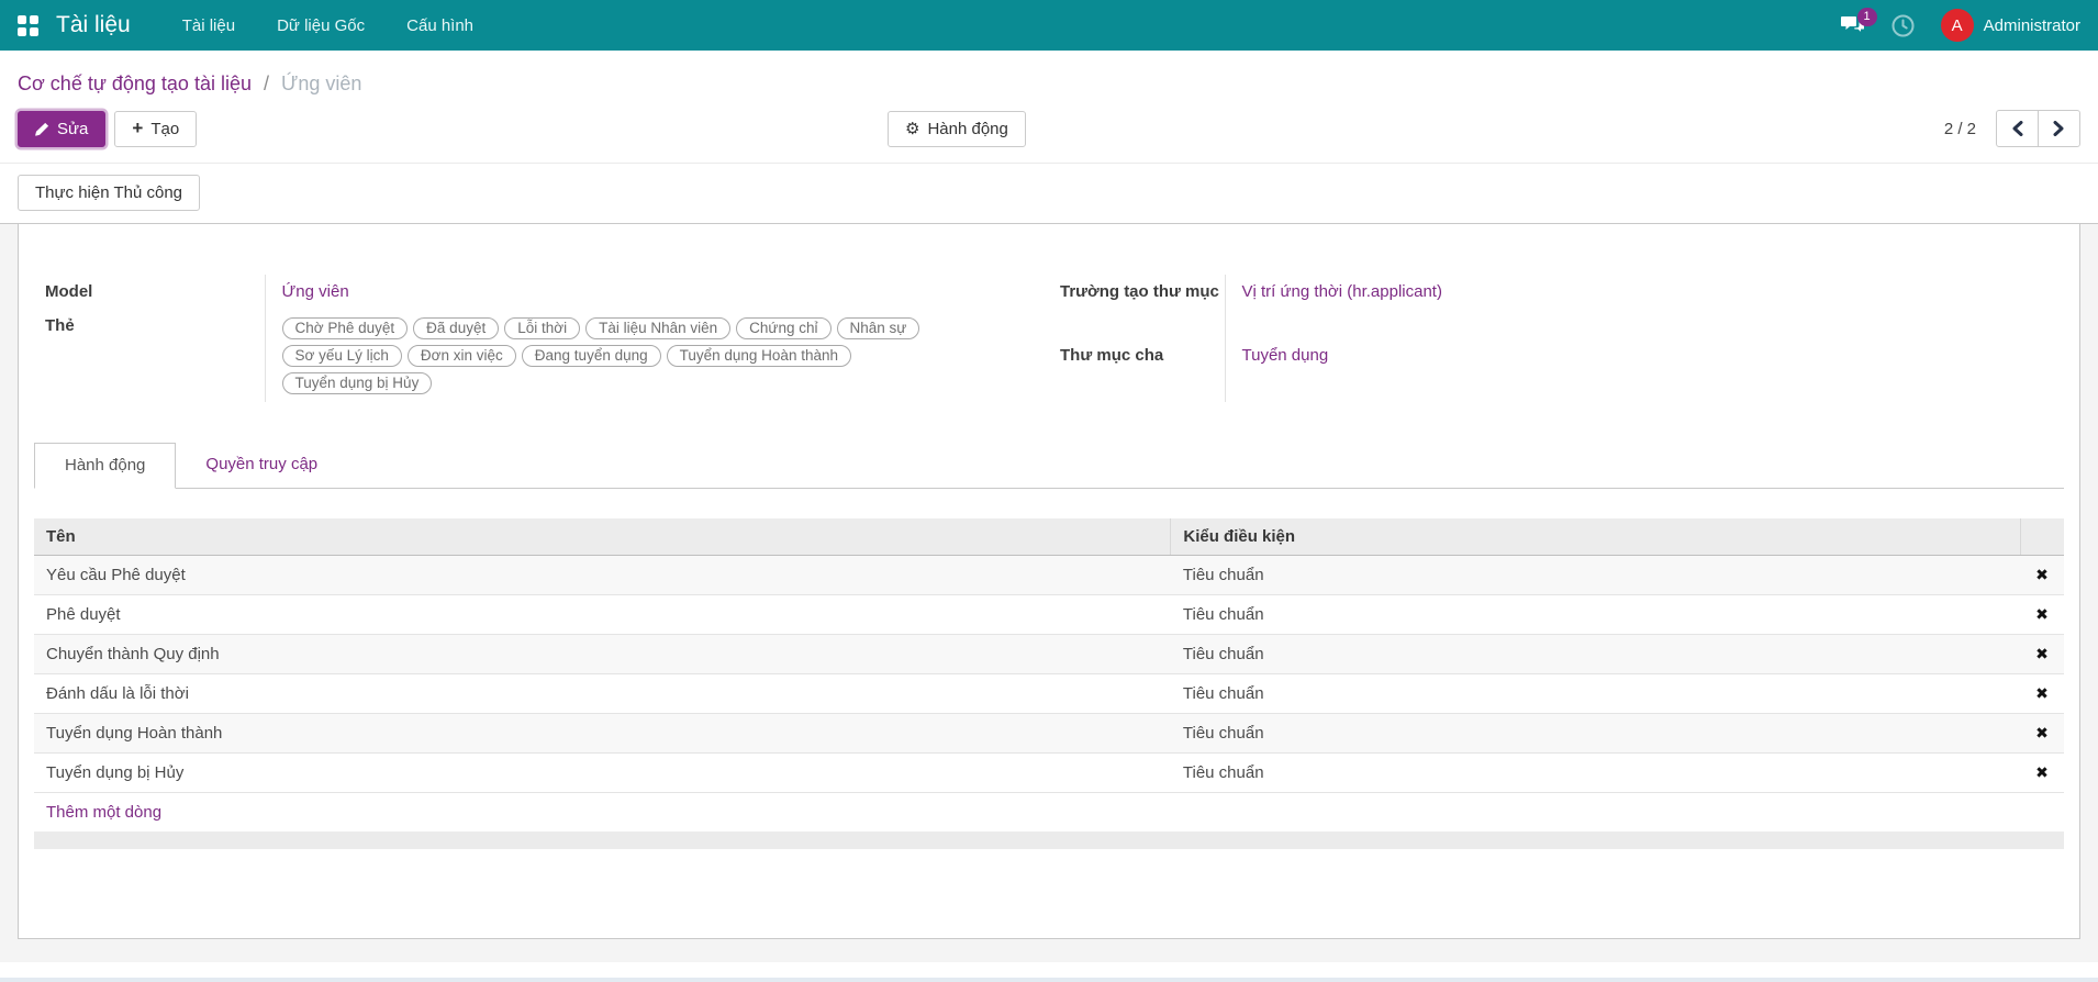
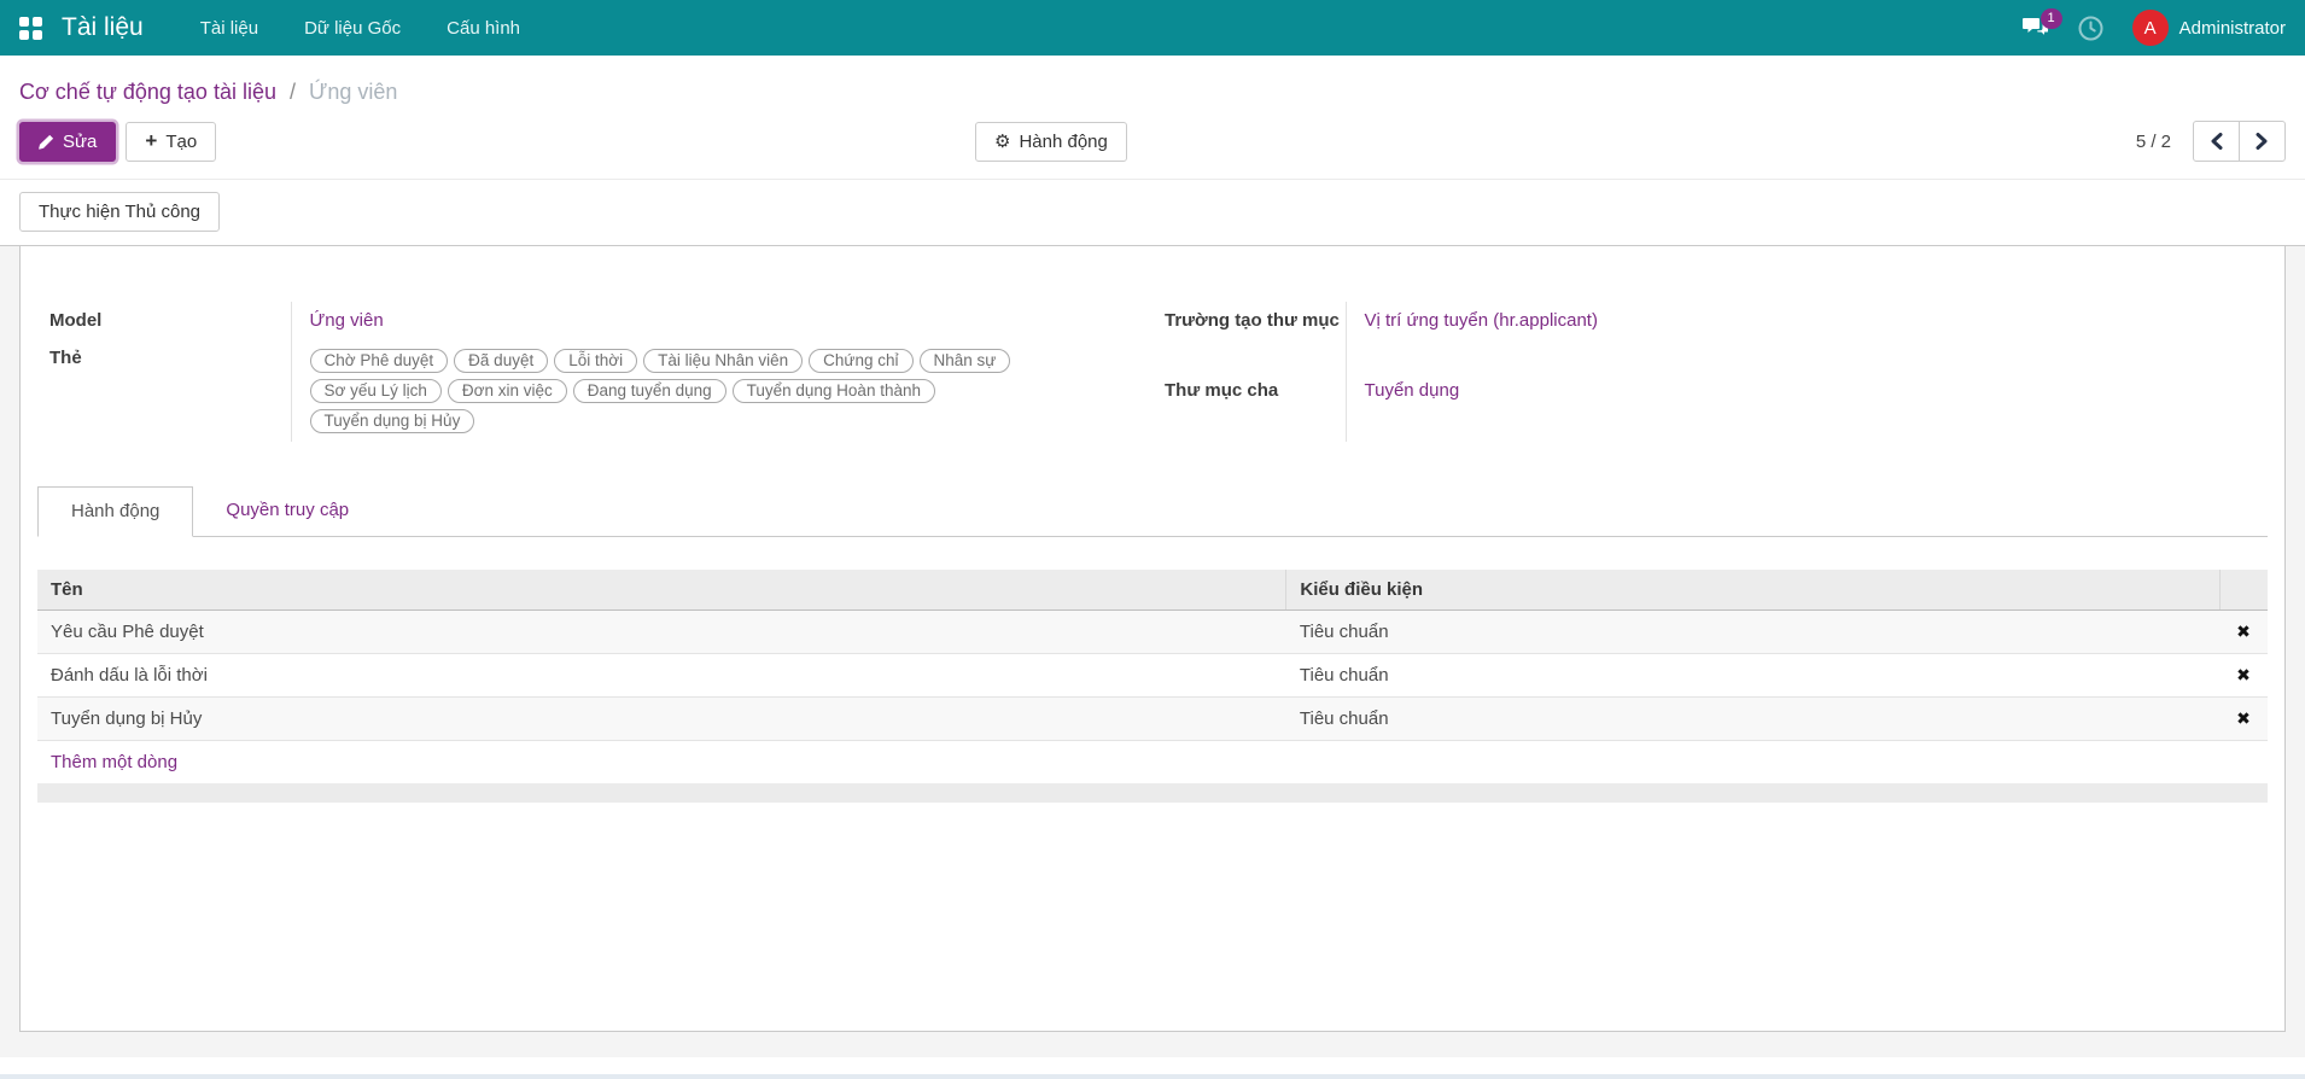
  Tài liệu
  Tài liệu
  Dữ liệu Gốc
  Cấu hình
  1
  A
  Administrator
  Cơ chế tự động tạo tài liệu / Ứng viên
  Sửa
  +
  Tạo
  ⚙
  Hành động
- 2 / 2
+ 5 / 2
  Thực hiện Thủ công
  Model	Ứng viên
  Thẻ	Chờ Phê duyệt Đã duyệt Lỗi thời Tài liệu Nhân viên Chứng chỉ Nhân sự Sơ yếu Lý lịch Đơn xin việc Đang tuyển dụng Tuyển dụng Hoàn thành Tuyển dụng bị Hủy
- Trường tạo thư mục	Vị trí ứng thời (hr.applicant)
+ Trường tạo thư mục	Vị trí ứng tuyển (hr.applicant)
  Thư mục cha	Tuyển dụng
  Hành động
  Quyền truy cập
  Tên	Kiểu điều kiện
  Yêu cầu Phê duyệt	Tiêu chuẩn	✖
- Phê duyệt	Tiêu chuẩn	✖
- Chuyển thành Quy định	Tiêu chuẩn	✖
  Đánh dấu là lỗi thời	Tiêu chuẩn	✖
- Tuyển dụng Hoàn thành	Tiêu chuẩn	✖
  Tuyển dụng bị Hủy	Tiêu chuẩn	✖
  Thêm một dòng
